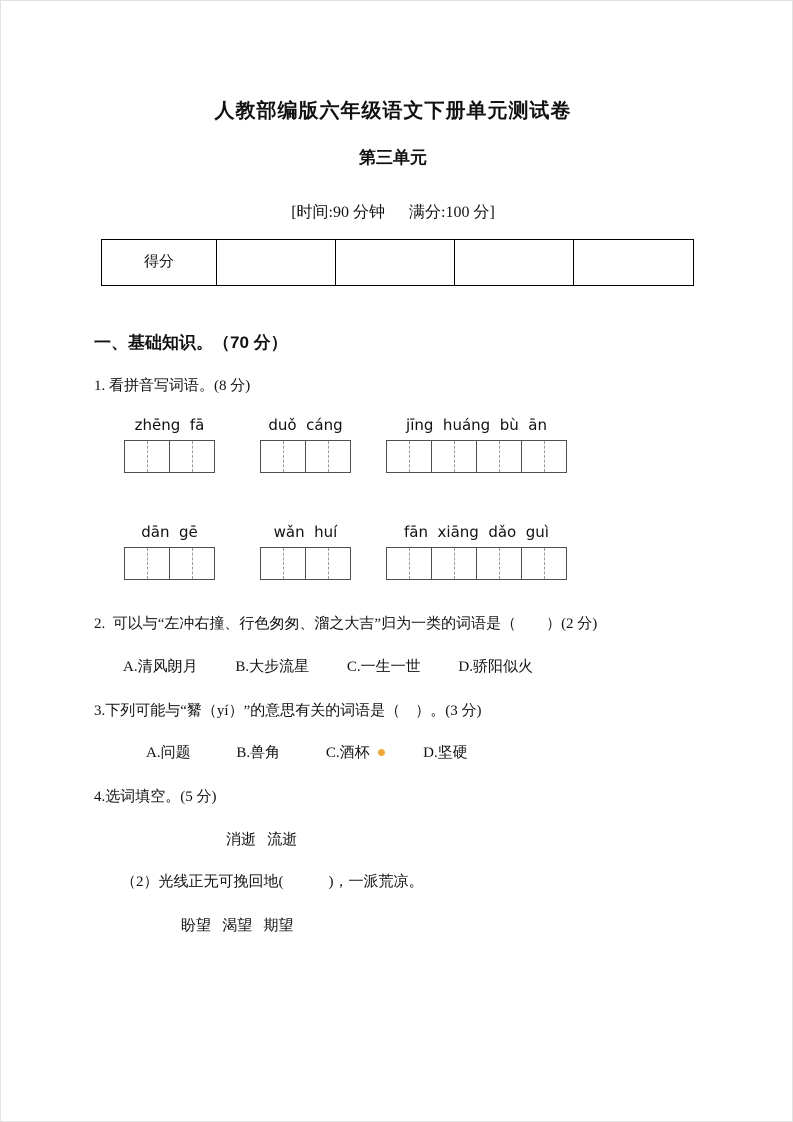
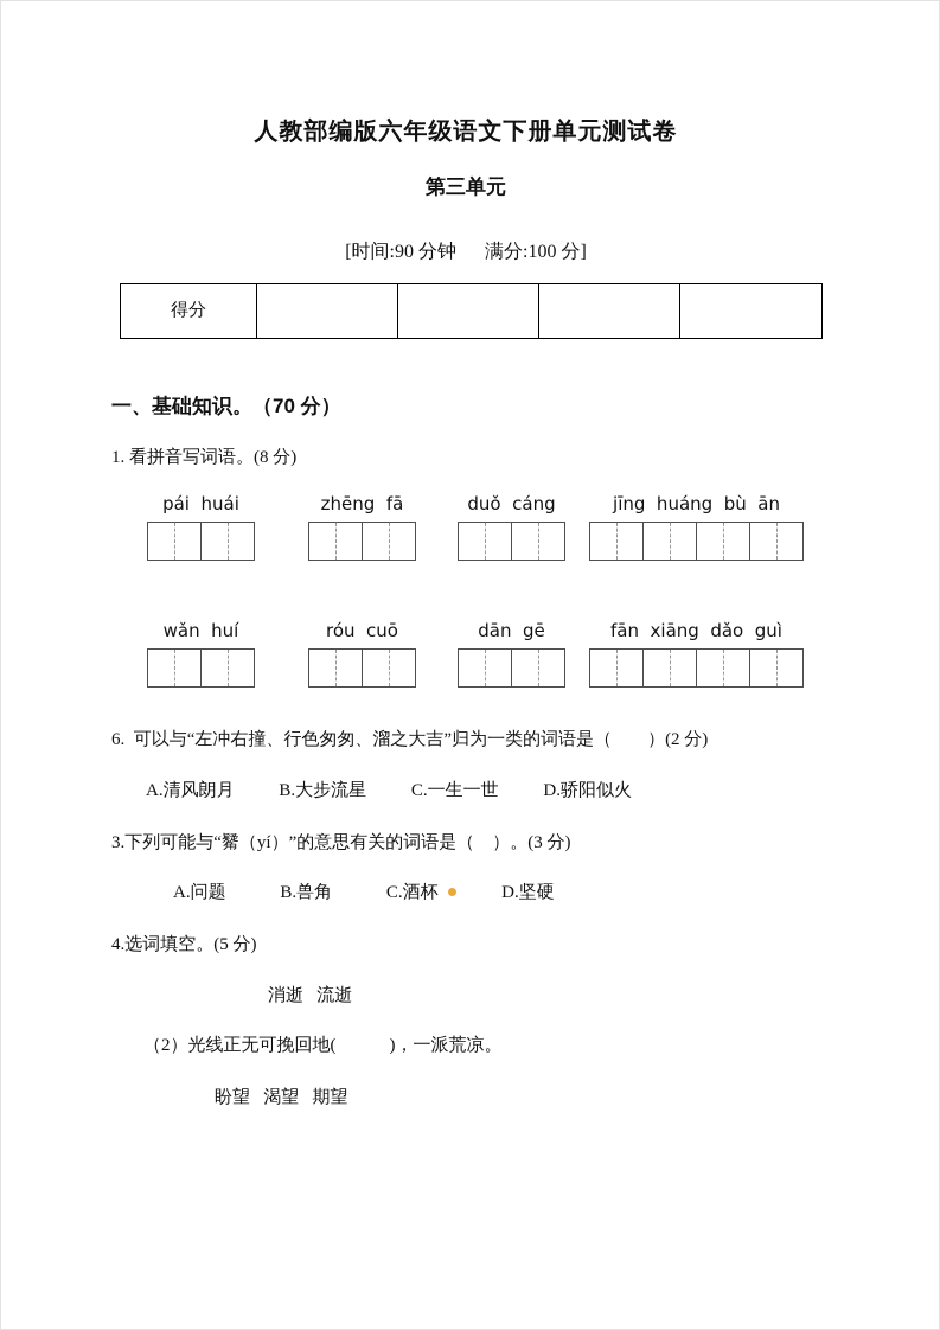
  人教部编版六年级语文下册单元测试卷
  第三单元
  [时间:90 分钟 满分:100 分]
  得分
  一、基础知识。（70 分）
  1. 看拼音写词语。(8 分)
+ pái huái
  zhēng fā
  duǒ cáng
  jīng huáng bù ān
- dān gē
+ wǎn huí
+ róu cuō
- wǎn huí
+ dān gē
  fān xiāng dǎo guì
- 2. 可以与“左冲右撞、行色匆匆、溜之大吉”归为一类的词语是（ ）(2 分)
+ 6. 可以与“左冲右撞、行色匆匆、溜之大吉”归为一类的词语是（ ）(2 分)
  A.清风朗月 B.大步流星 C.一生一世 D.骄阳似火
  3.下列可能与“觺（yí）”的意思有关的词语是（ ）。(3 分)
  A.问题 B.兽角 C.酒杯 D.坚硬
  4.选词填空。(5 分)
  消逝 流逝
  （2）光线正无可挽回地( )，一派荒凉。
  盼望 渴望 期望
